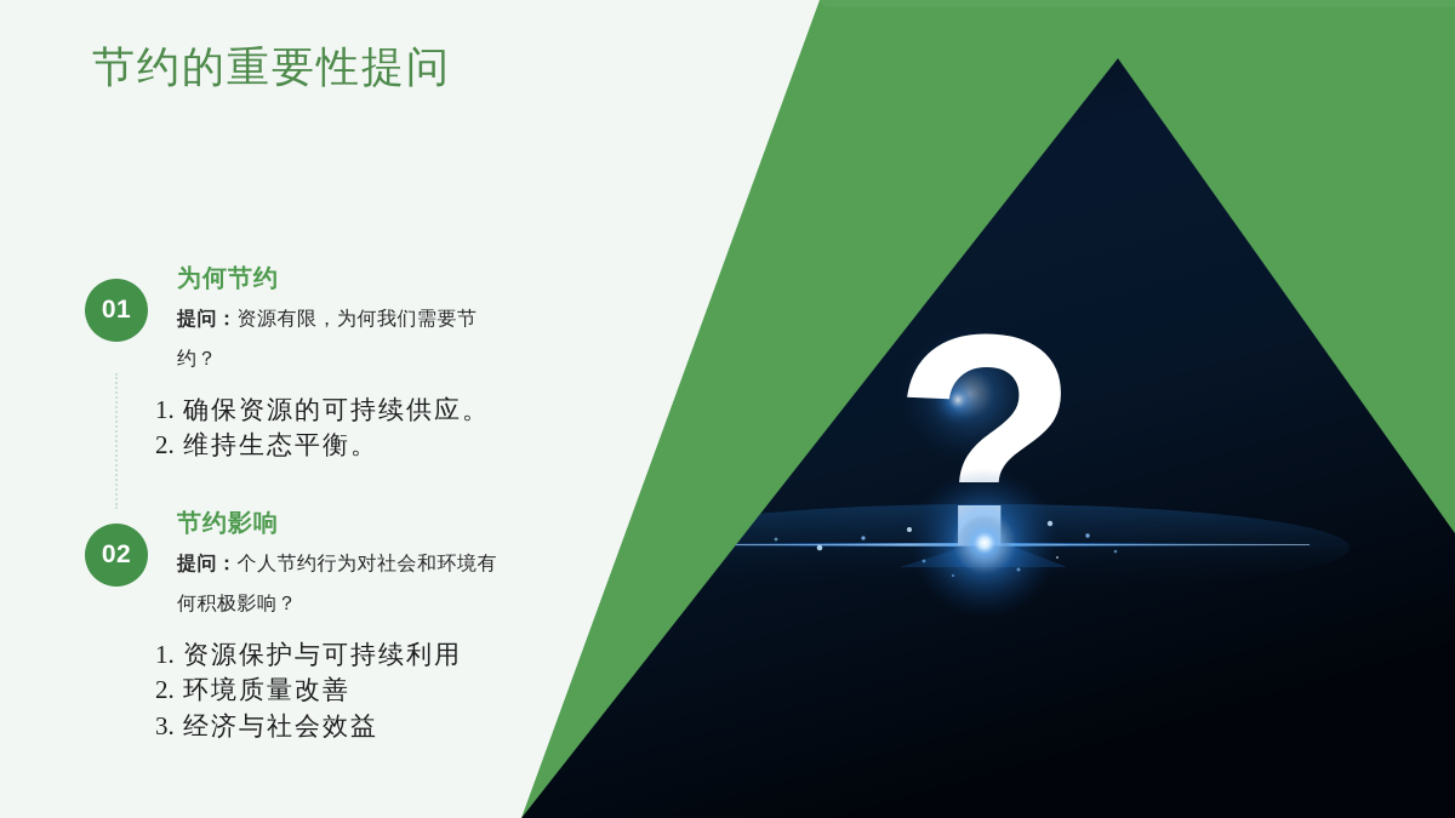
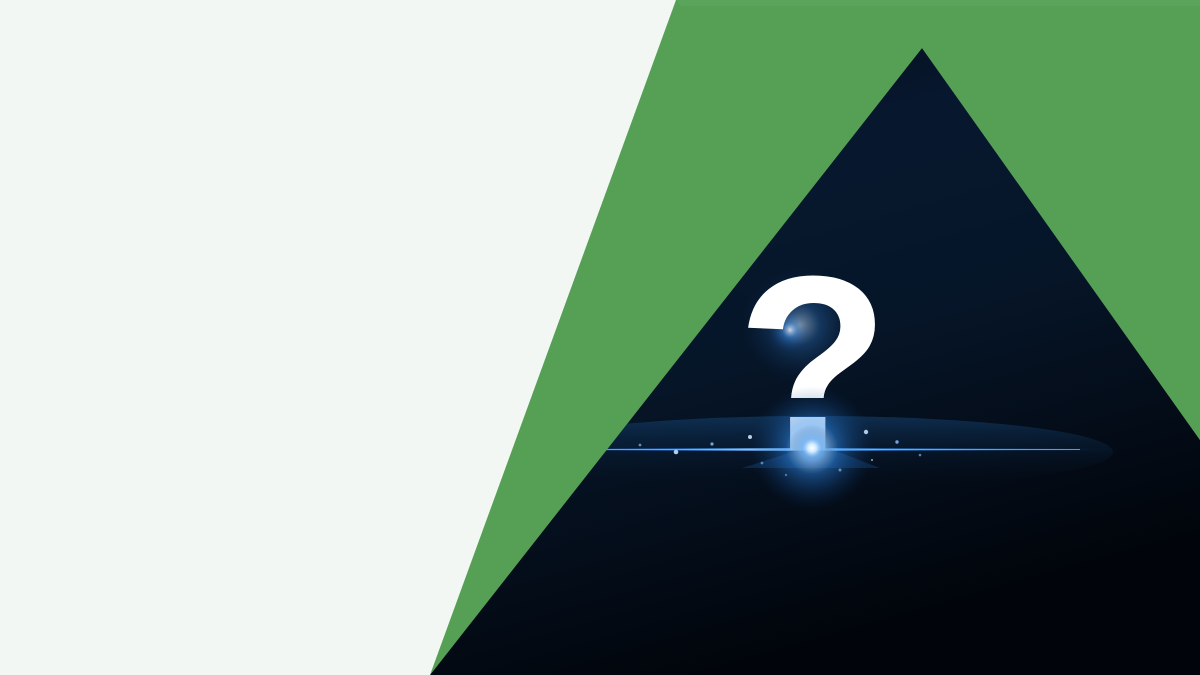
  ?
- 节约的重要性提问
- 01
- 为何节约
- 提问：资源有限，为何我们需要节约？
- 1. 确保资源的可持续供应。
- 2. 维持生态平衡。
- 02
- 节约影响
- 提问：个人节约行为对社会和环境有何积极影响？
- 1. 资源保护与可持续利用
- 2. 环境质量改善
- 3. 经济与社会效益
